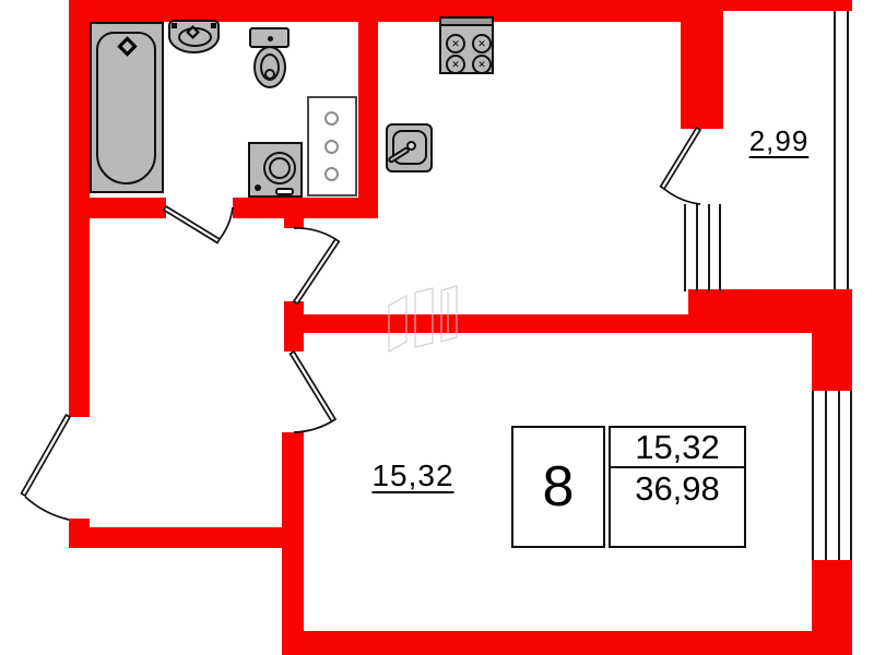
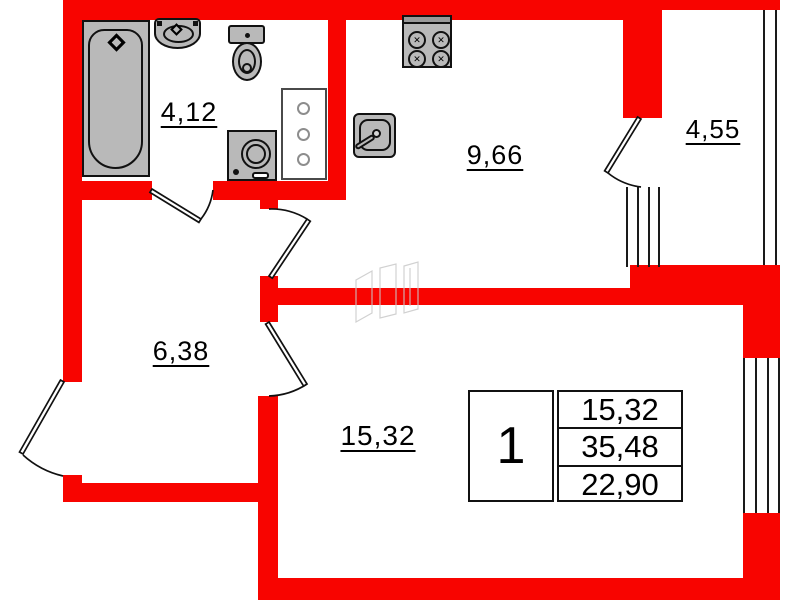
  ✕
  ✕
  ✕
  ✕
+ 4,12
+ 9,66
+ 6,38
  15,32
- 2,99
+ 4,55
- 8
+ 1
  15,32
+ 35,48
- 36,98
+ 22,90
